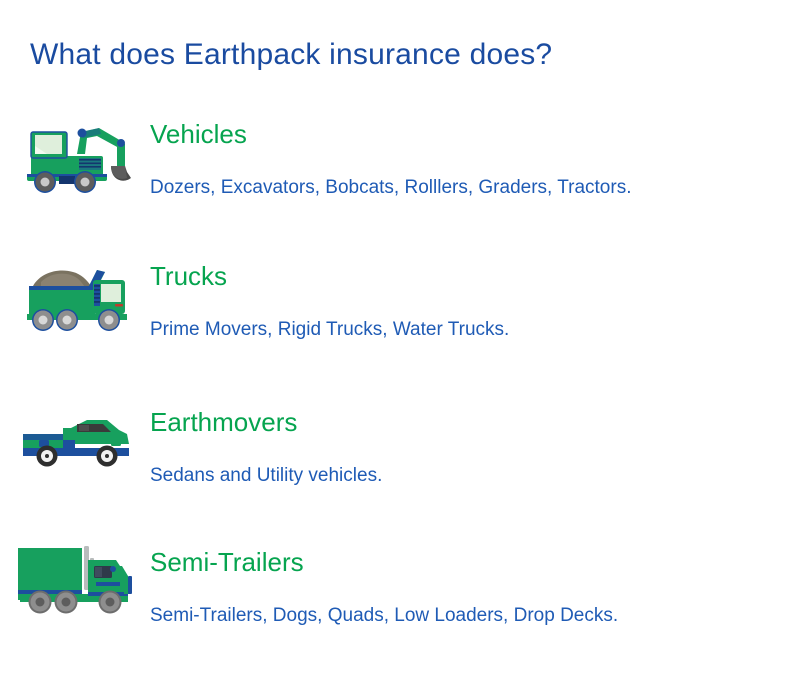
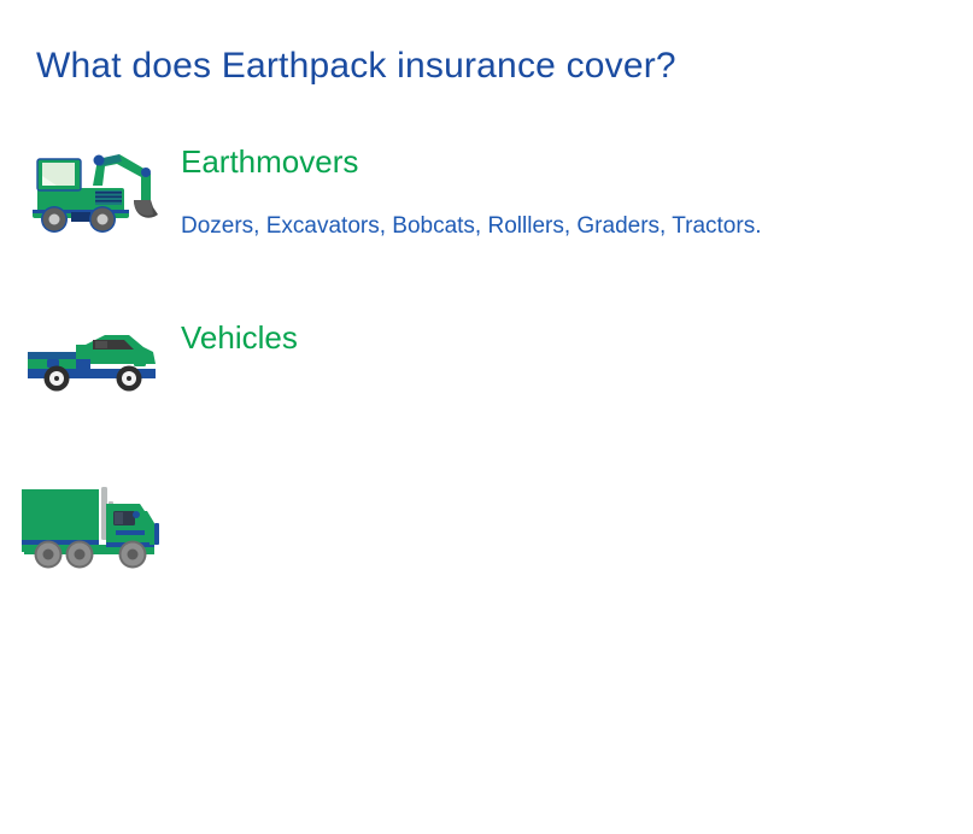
- What does Earthpack insurance does?
+ What does Earthpack insurance cover?
- Vehicles
+ Earthmovers
  Dozers, Excavators, Bobcats, Rolllers, Graders, Tractors.
- Trucks
- Prime Movers, Rigid Trucks, Water Trucks.
- Earthmovers
+ Vehicles
- Sedans and Utility vehicles.
- Semi-Trailers
- Semi-Trailers, Dogs, Quads, Low Loaders, Drop Decks.
